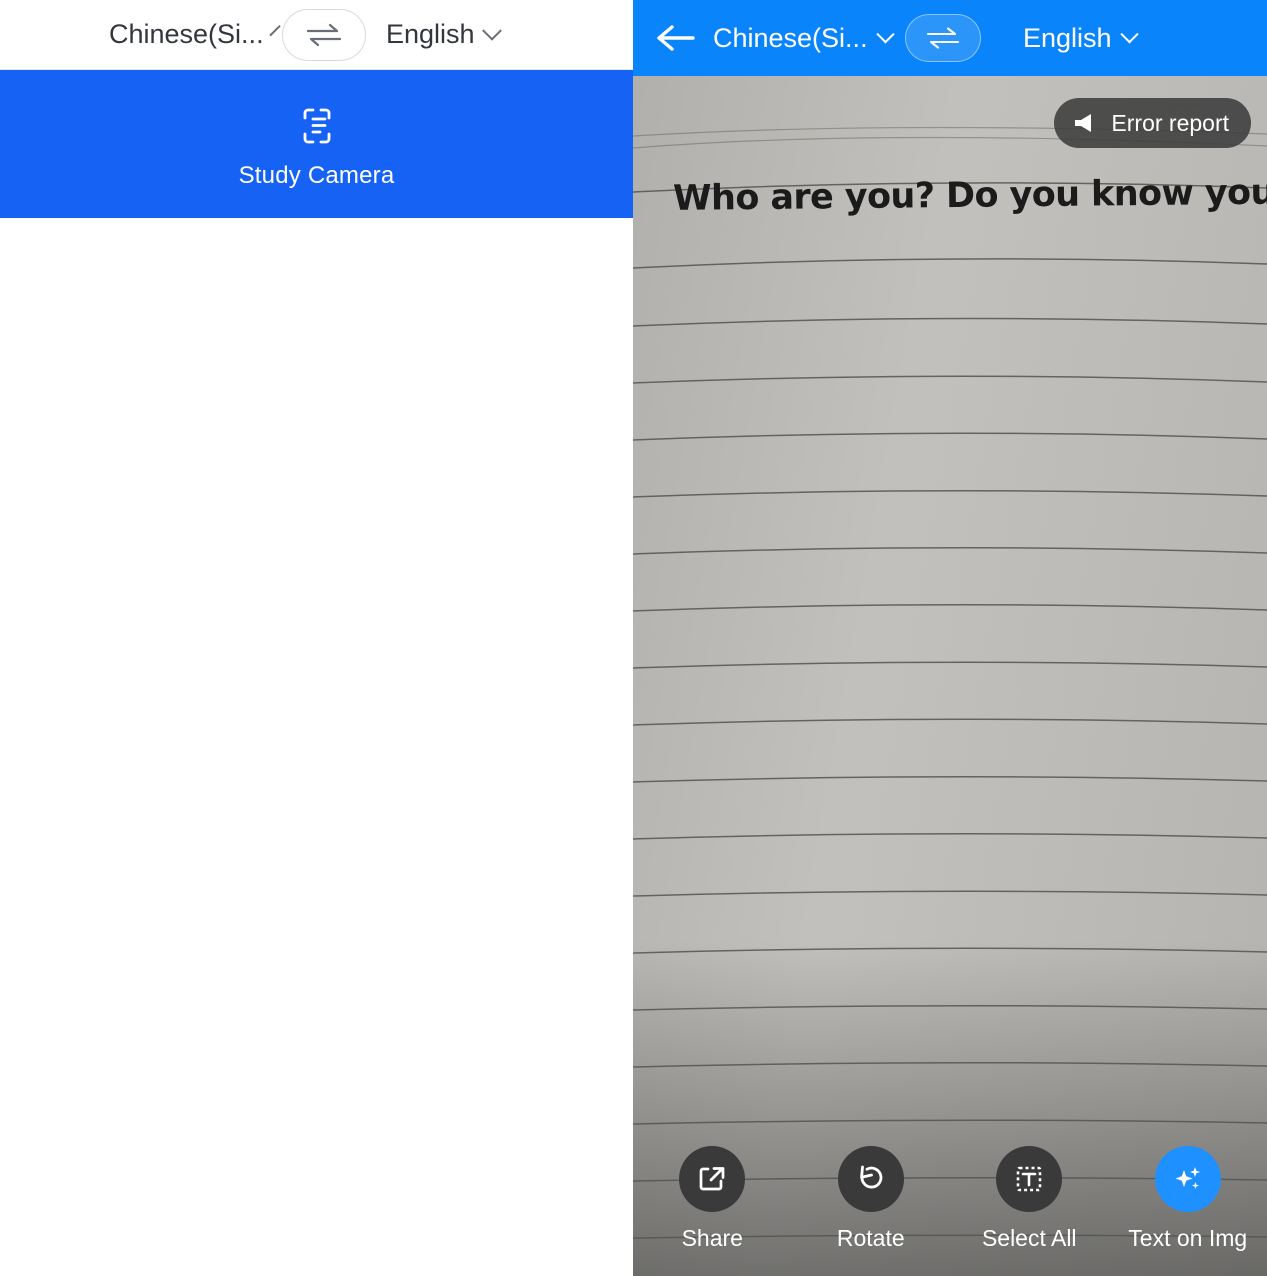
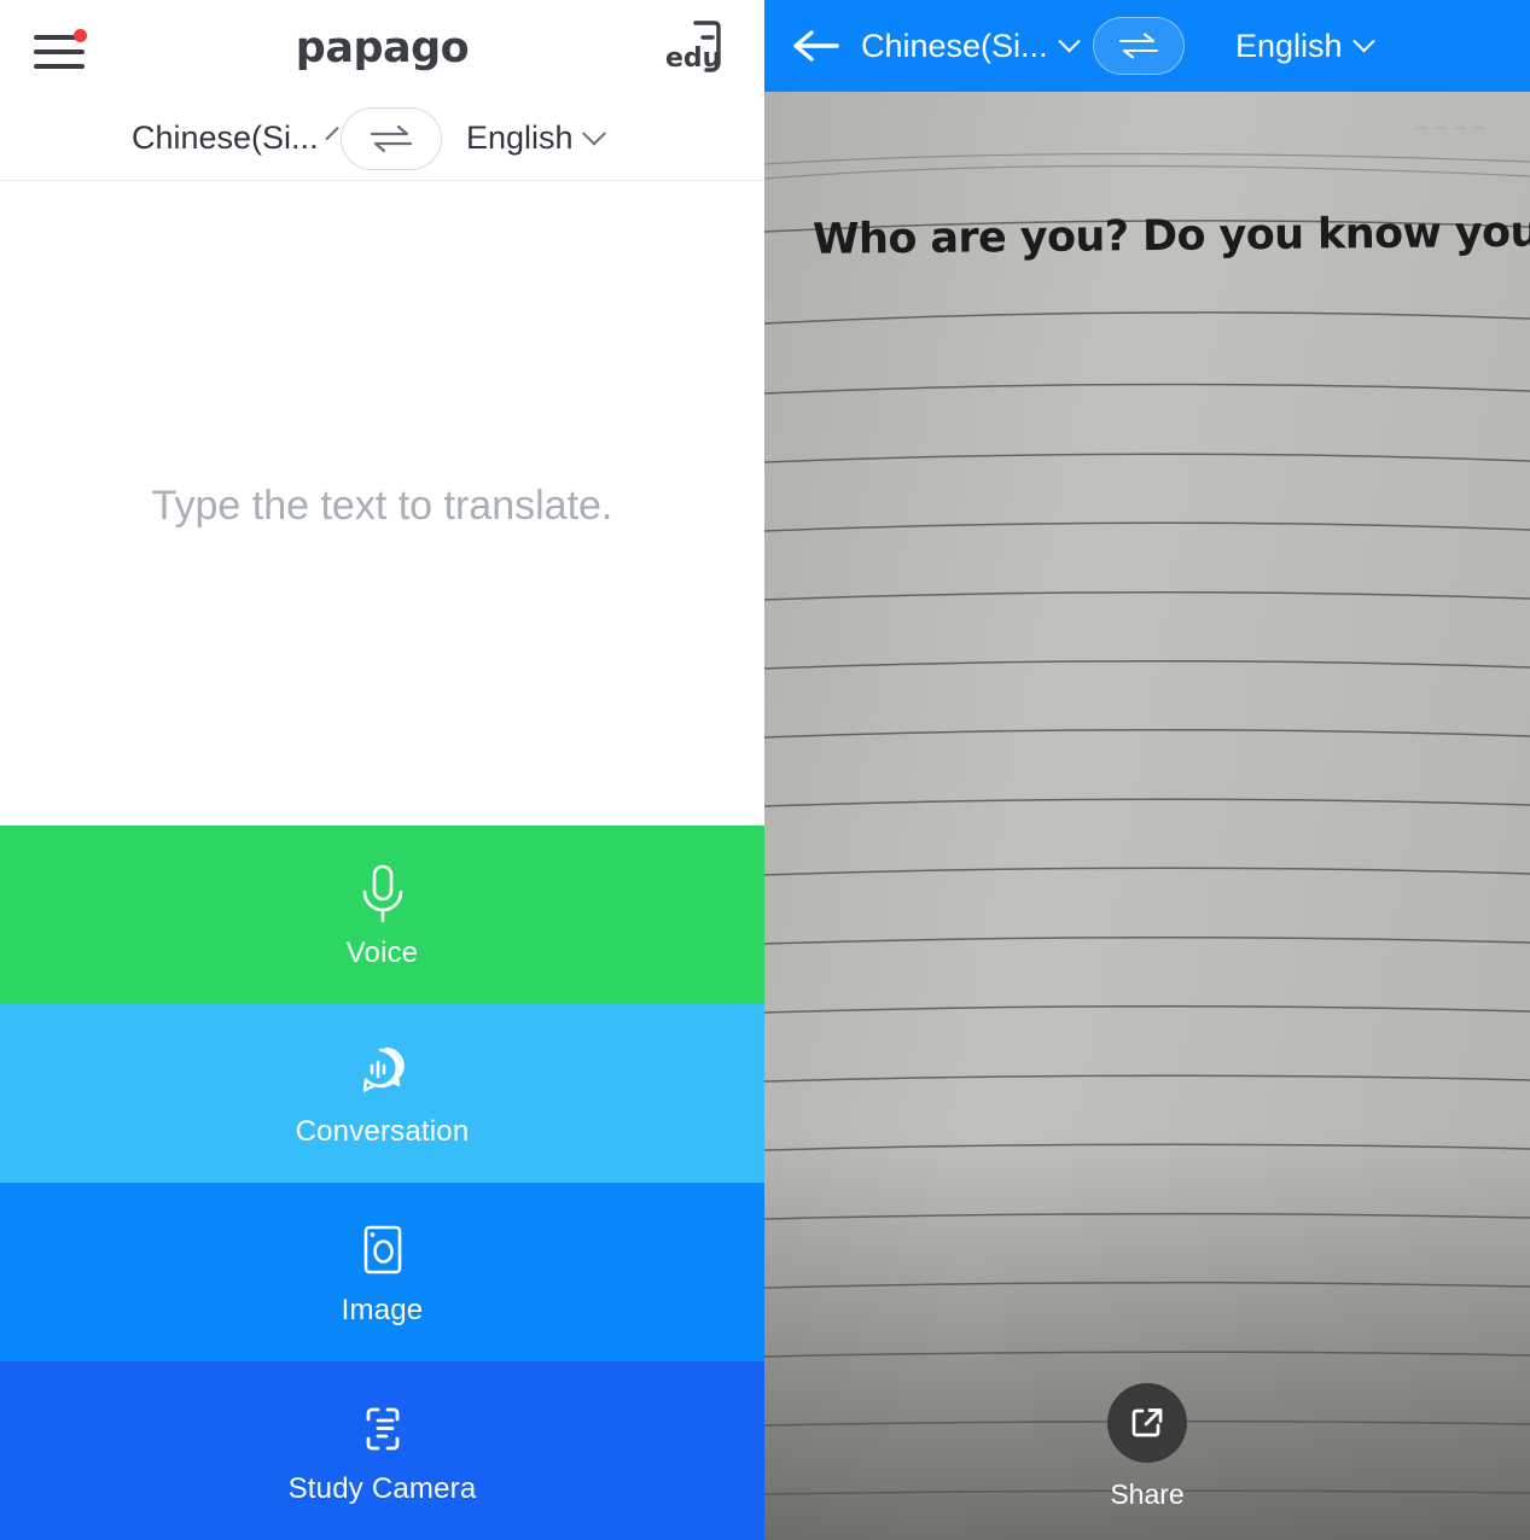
+ papago
+ edu
  Chinese(Si...
  English
+ Type the text to translate.
+ Voice
+ Conversation
+ Image
  Study Camera
  Chinese(Si...
  English
  Who are you? Do you know you
- Error report
  Share
- Rotate
- Select All
- Text on Img
